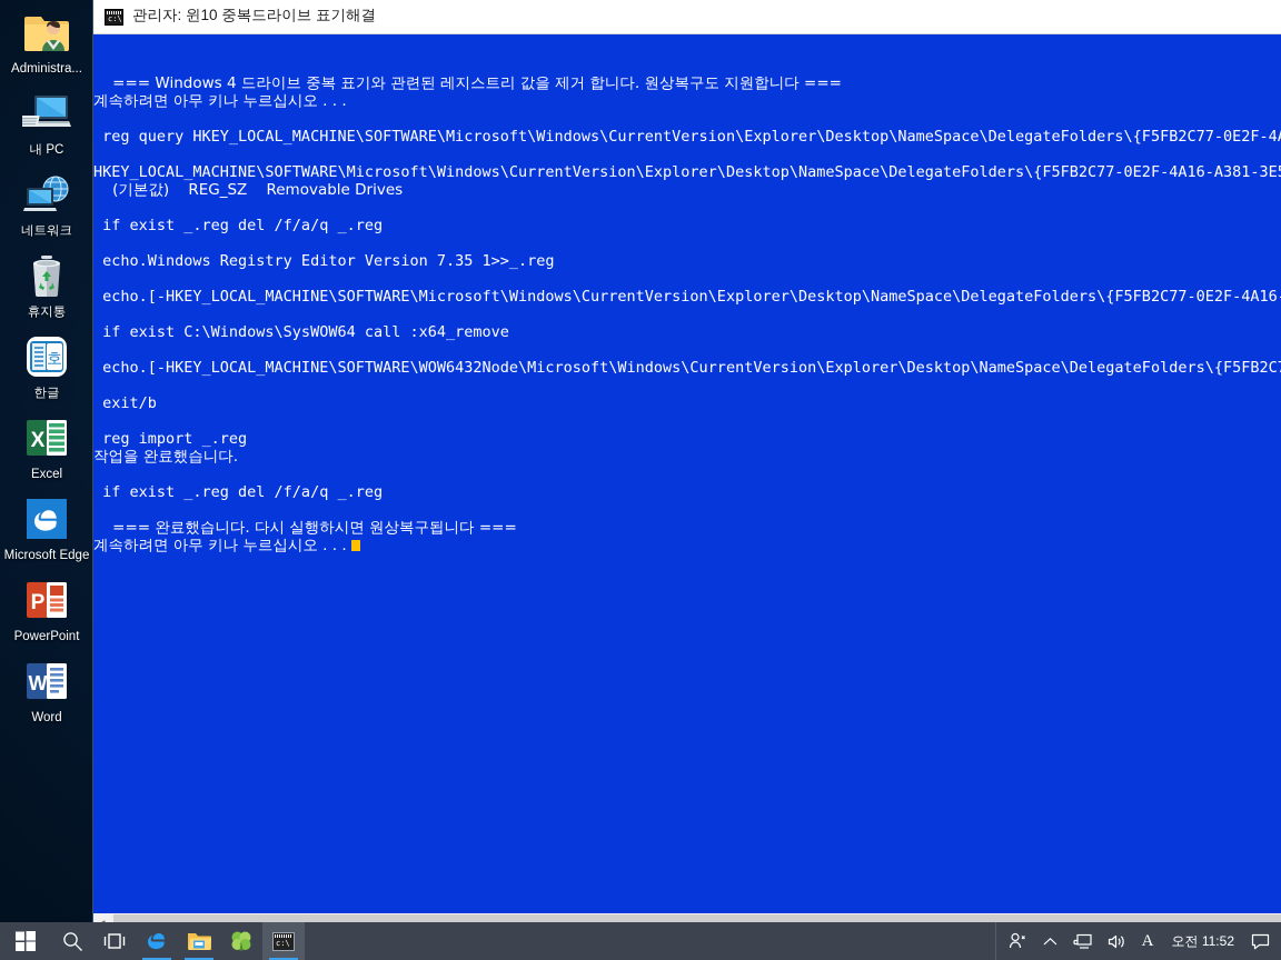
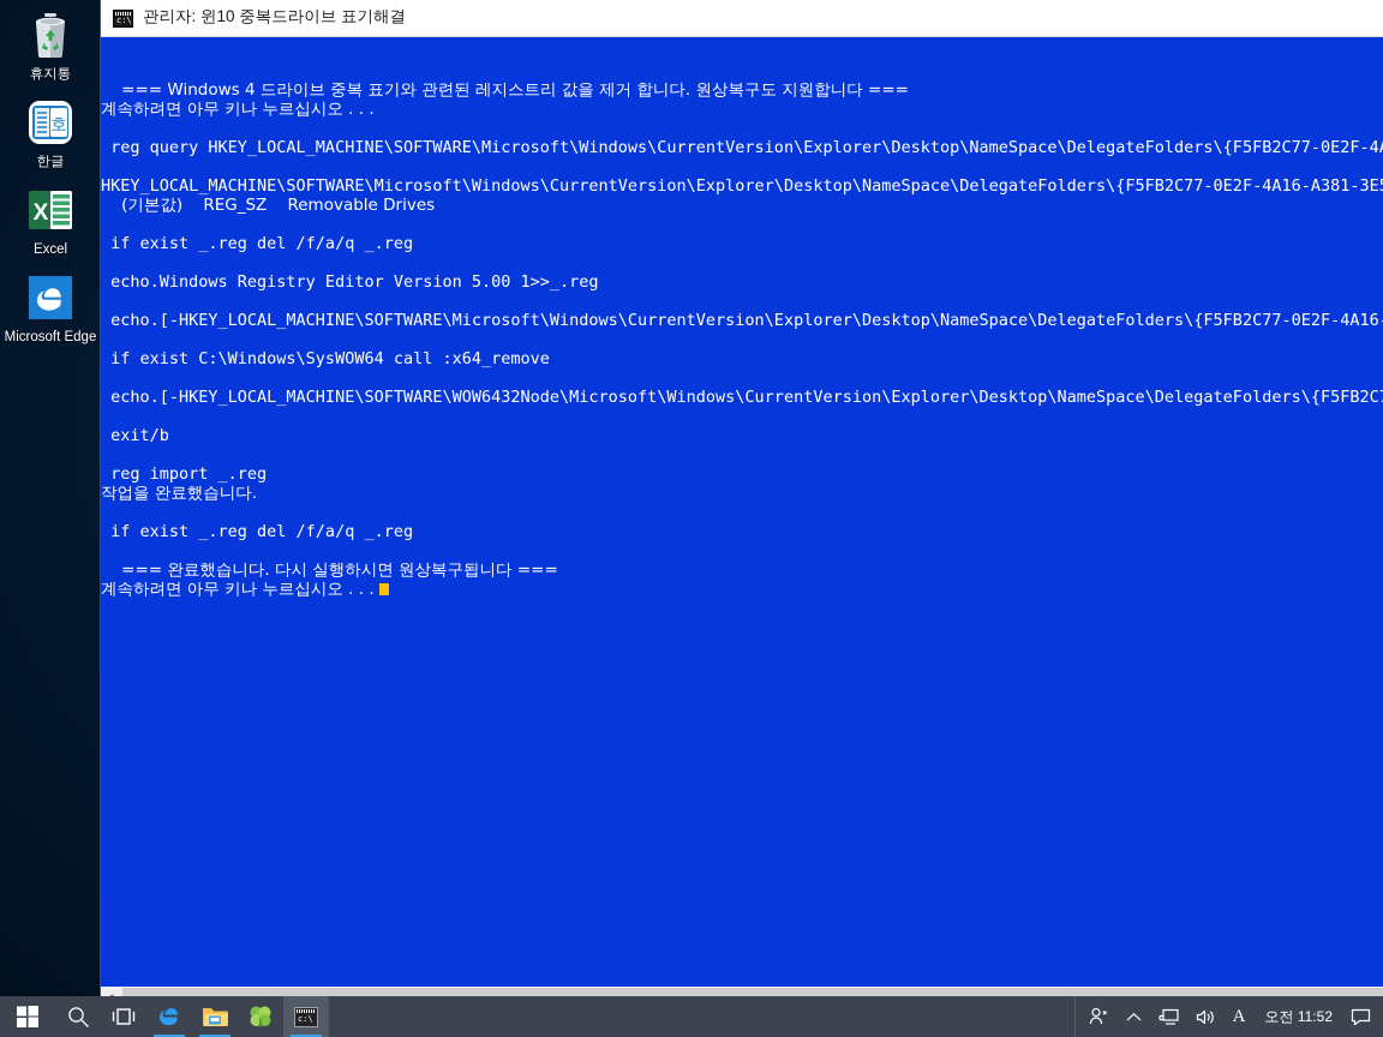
- Administra...
- 내 PC
- 네트워크
  휴지통
  호
  한글
  X
  Excel
  Microsoft Edge
- P
- PowerPoint
- W
- Word
  관리자: 윈10 중복드라이브 표기해결
  === Windows 4 드라이브 중복 표기와 관련된 레지스트리 값을 제거 합니다. 원상복구도 지원합니다 ===
  계속하려면 아무 키나 누르십시오 . . .
  reg query HKEY_LOCAL_MACHINE\SOFTWARE\Microsoft\Windows\CurrentVersion\Explorer\Desktop\NameSpace\DelegateFolders\{F5FB2C77-0E2F-4
  HKEY_LOCAL_MACHINE\SOFTWARE\Microsoft\Windows\CurrentVersion\Explorer\Desktop\NameSpace\DelegateFolders\{F5FB2C77-0E2F-4A16-A381-3E
  (기본값) REG_SZ Removable Drives
  if exist _.reg del /f/a/q _.reg
- echo.Windows Registry Editor Version 7.35 1>>_.reg
+ echo.Windows Registry Editor Version 5.00 1>>_.reg
  echo.[-HKEY_LOCAL_MACHINE\SOFTWARE\Microsoft\Windows\CurrentVersion\Explorer\Desktop\NameSpace\DelegateFolders\{F5FB2C77-0E2F-4A16
  if exist C:\Windows\SysWOW64 call :x64_remove
  echo.[-HKEY_LOCAL_MACHINE\SOFTWARE\WOW6432Node\Microsoft\Windows\CurrentVersion\Explorer\Desktop\NameSpace\DelegateFolders\{F5FB2C
  exit/b
  reg import _.reg
  작업을 완료했습니다.
  if exist _.reg del /f/a/q _.reg
  === 완료했습니다. 다시 실행하시면 원상복구됩니다 ===
  계속하려면 아무 키나 누르십시오 . . .
  c:\
  A
  오전 11:52
